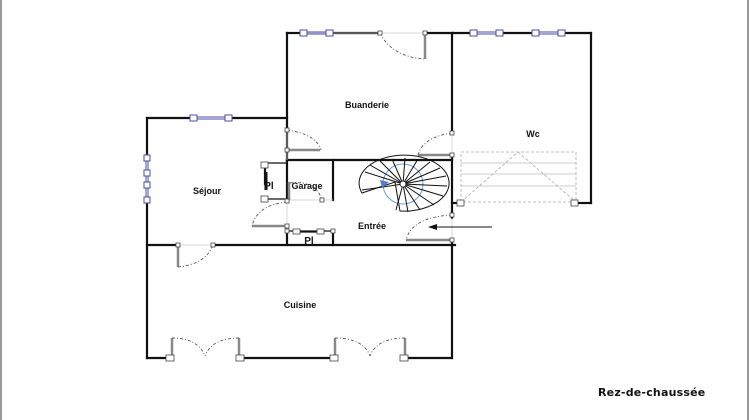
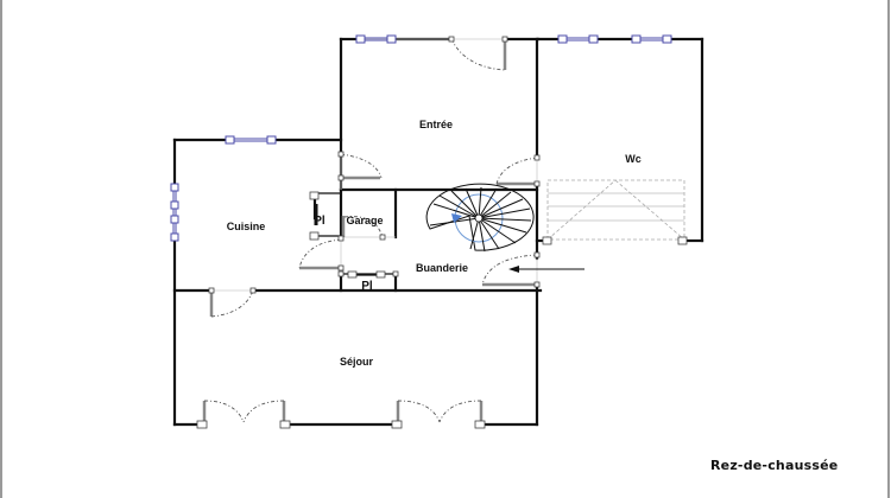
- Buanderie
+ Entrée
  Wc
- Séjour
+ Cuisine
  Garage
- Entrée
+ Buanderie
- Cuisine
+ Séjour
  Pl
  Pl
  Rez-de-chaussée
